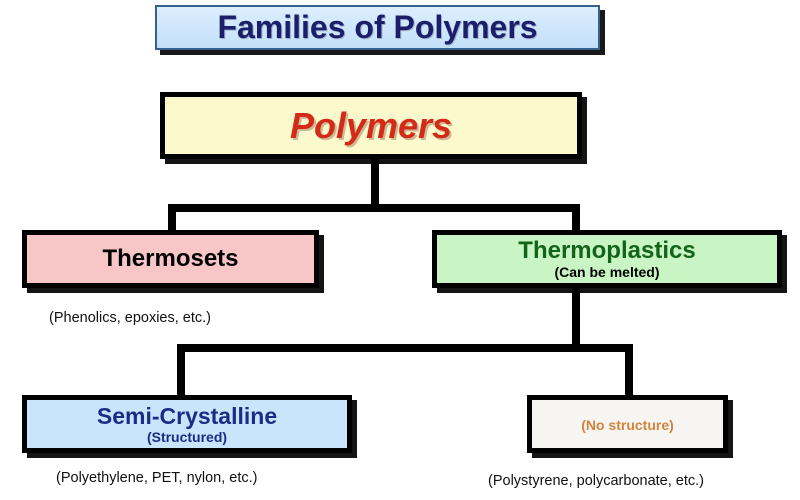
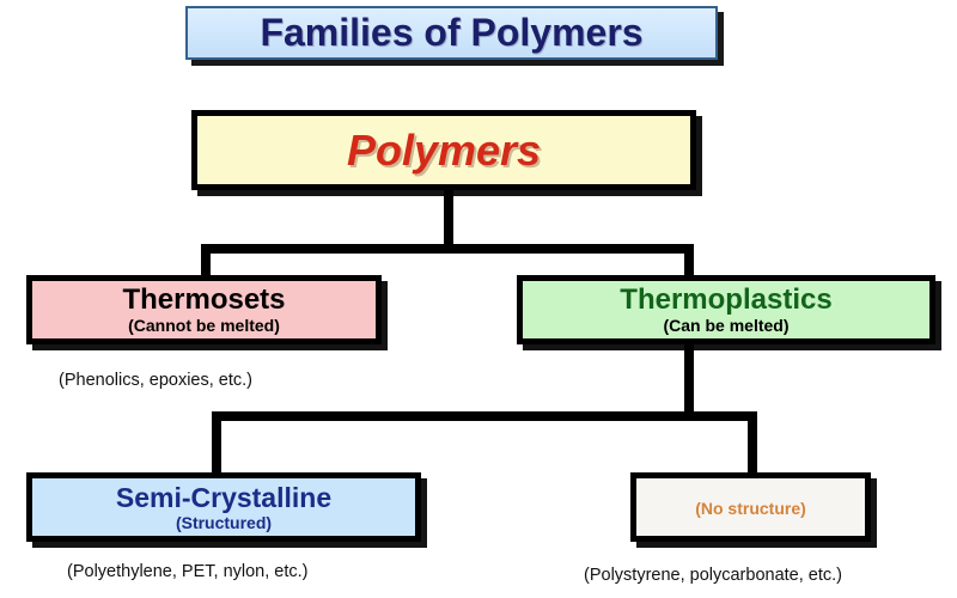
  Families of Polymers
  Polymers
  Thermosets
+ (Cannot be melted)
  Thermoplastics
  (Can be melted)
  Semi-Crystalline
  (Structured)
  (No structure)
  (Phenolics, epoxies, etc.)
  (Polyethylene, PET, nylon, etc.)
  (Polystyrene, polycarbonate, etc.)
